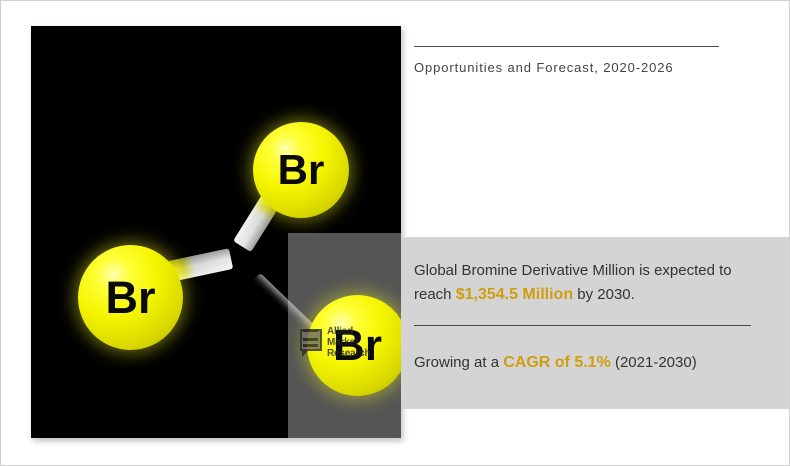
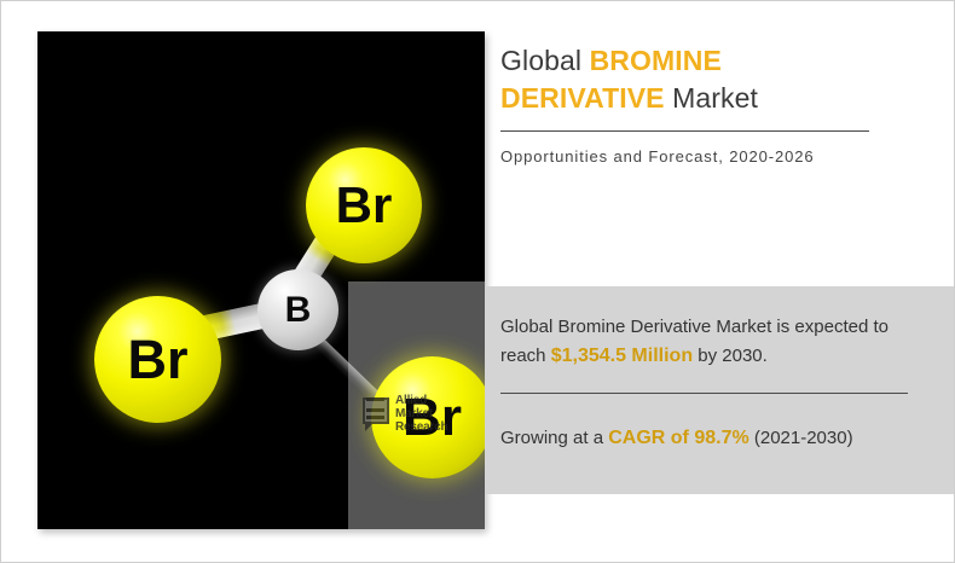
  Br
  Br
+ B
  Br
  Allied
  Market
  Research
+ Global BROMINE
+ DERIVATIVE Market
  Opportunities and Forecast, 2020-2026
- Global Bromine Derivative Million is expected to reach $1,354.5 Million by 2030.
+ Global Bromine Derivative Market is expected to reach $1,354.5 Million by 2030.
- Growing at a CAGR of 5.1% (2021-2030)
+ Growing at a CAGR of 98.7% (2021-2030)
